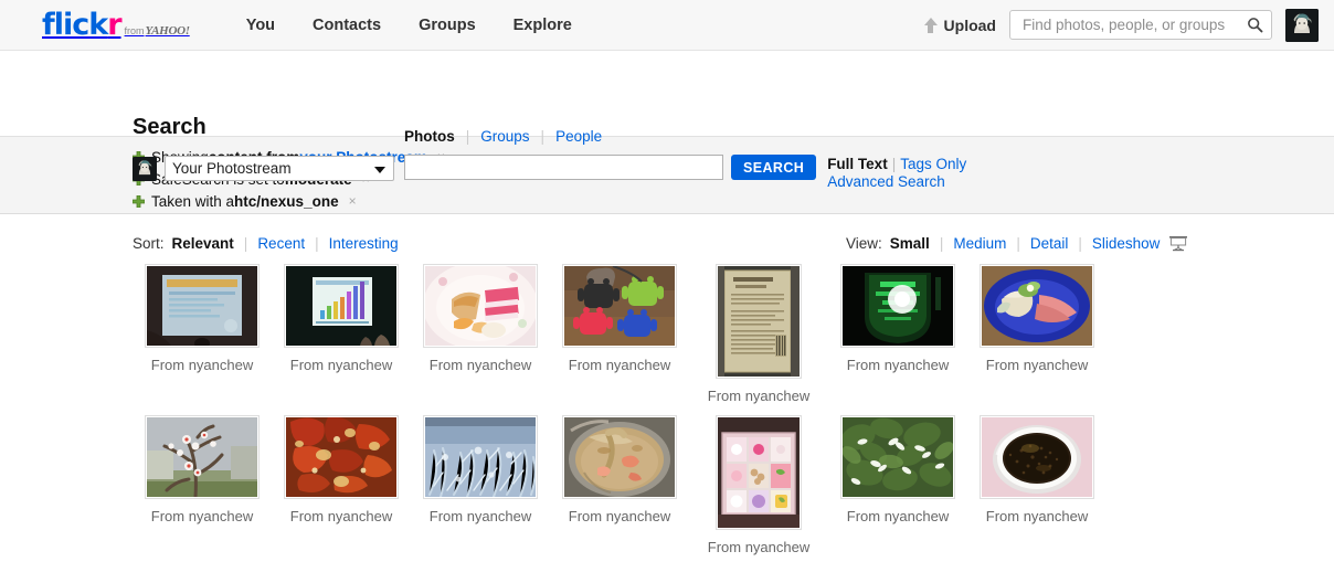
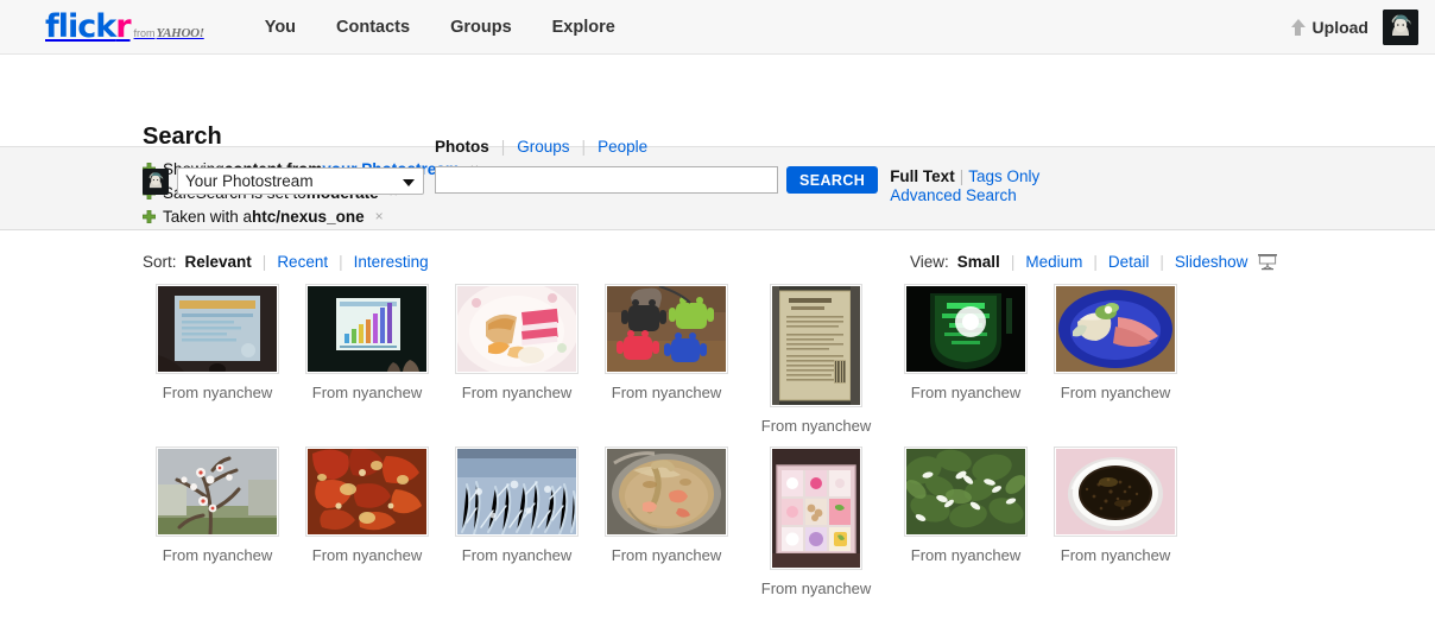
  flick
  r
  from
  YAHOO!
  You
  Contacts
  Groups
  Explore
  Upload
- Find photos, people, or groups
  Search
  Your Photostream
  Photos
  |
  Groups
  |
  People
  SEARCH
  Full Text | Tags Only
  Advanced Search
  Taken with a
  htc/nexus_one
  ×
  Sort:
  Relevant
  |
  Recent
  |
  Interesting
  View:
  Small
  |
  Medium
  |
  Detail
  |
  Slideshow
  From nyanchew
  From nyanchew
  From nyanchew
  From nyanchew
  From nyanchew
  From nyanchew
  From nyanchew
  From nyanchew
  From nyanchew
  From nyanchew
  From nyanchew
  From nyanchew
  From nyanchew
  From nyanchew
